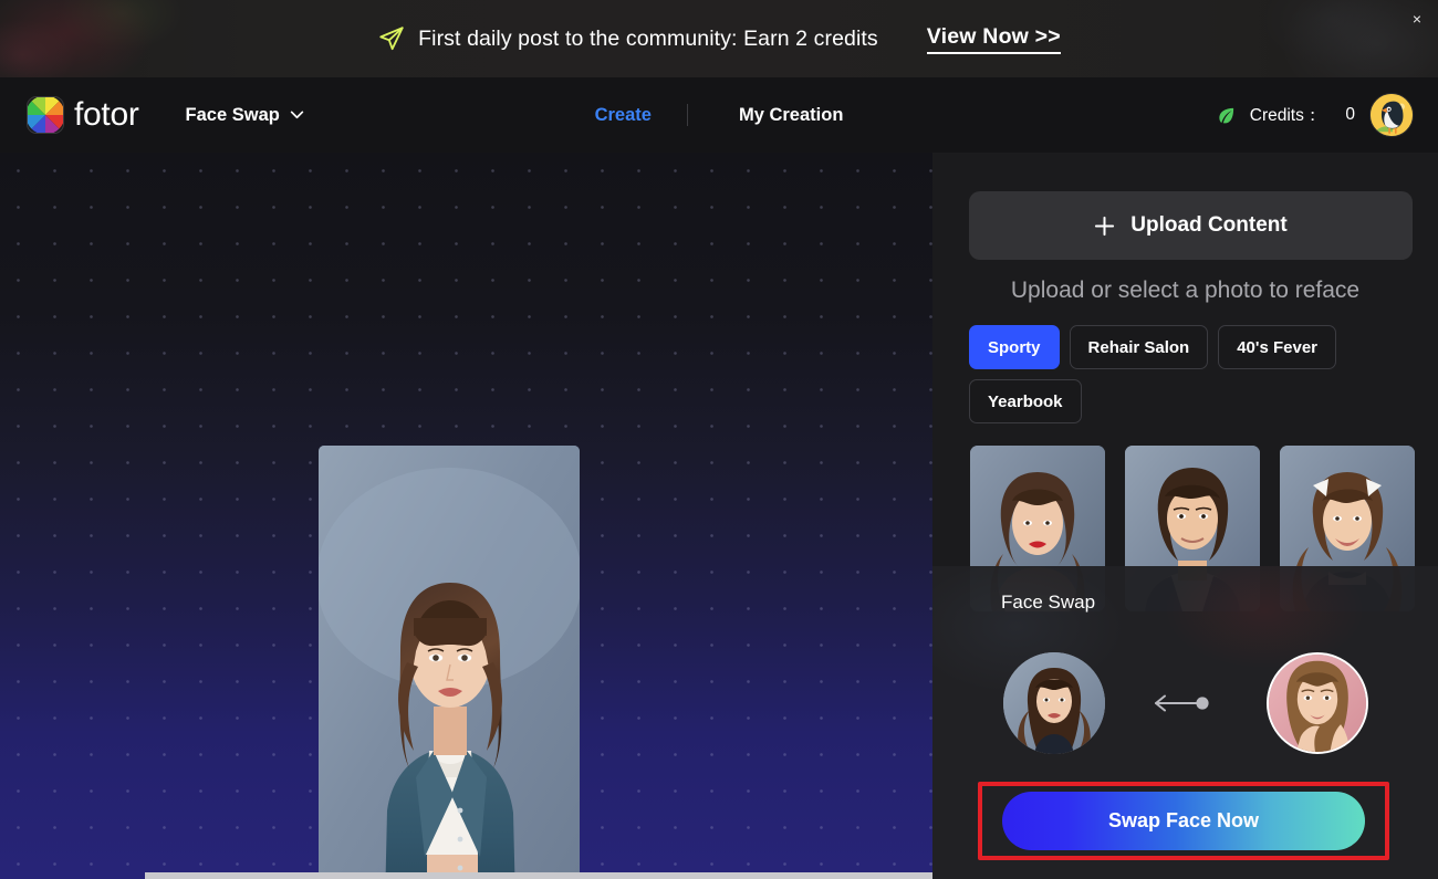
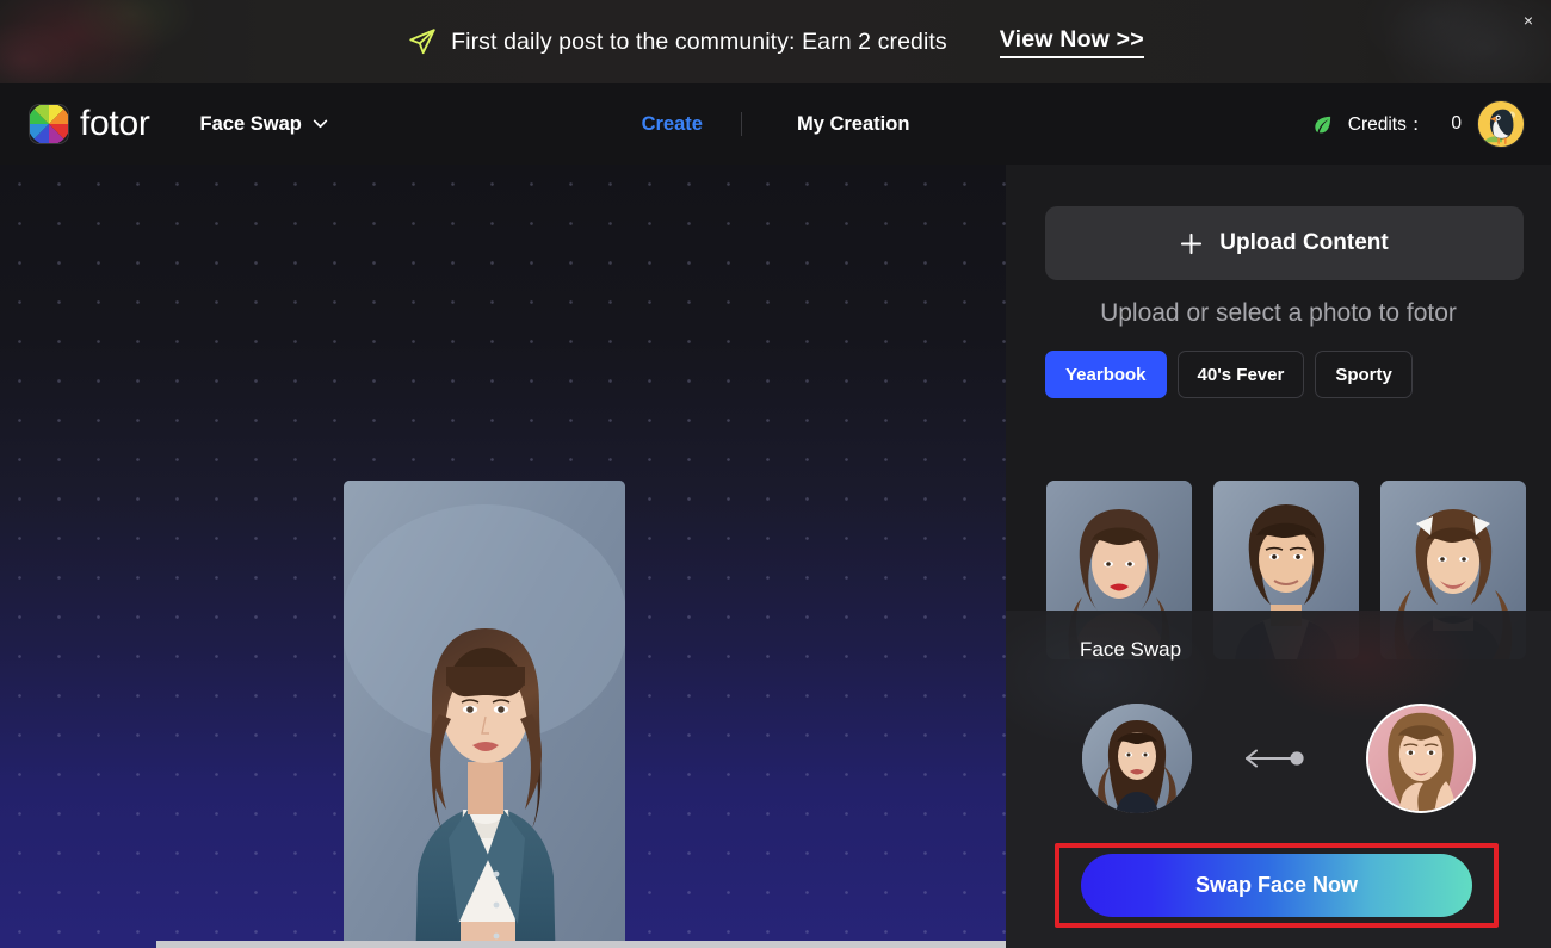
  First daily post to the community: Earn 2 credits
  View Now >>
  ×
  fotor
  Face Swap
  Create
  My Creation
  Credits：
  0
  Upload Content
- Upload or select a photo to reface
+ Upload or select a photo to fotor
- Sporty
+ Yearbook
- Rehair Salon
  40's Fever
- Yearbook
+ Sporty
  Face Swap
  Swap Face Now
